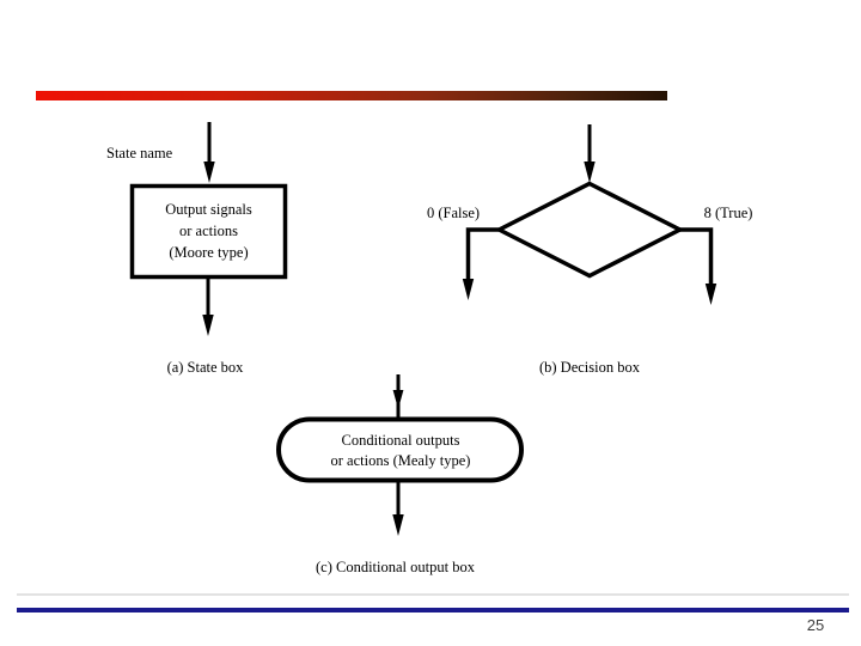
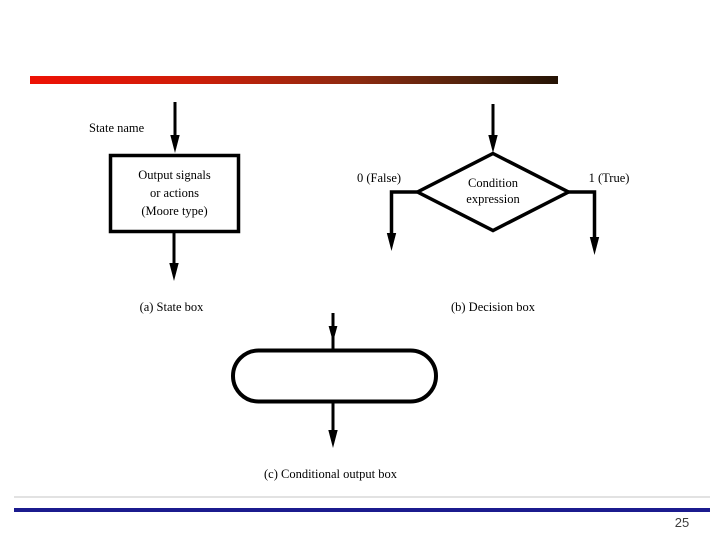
  State name
  Output signals
  or actions
  (Moore type)
  (a) State box
  0 (False)
- 8 (True)
+ 1 (True)
+ Condition
+ expression
  (b) Decision box
- Conditional outputs
- or actions (Mealy type)
  (c) Conditional output box
  25
